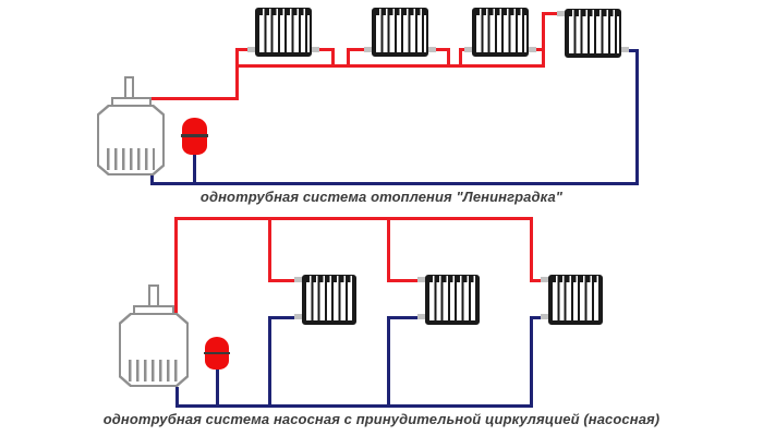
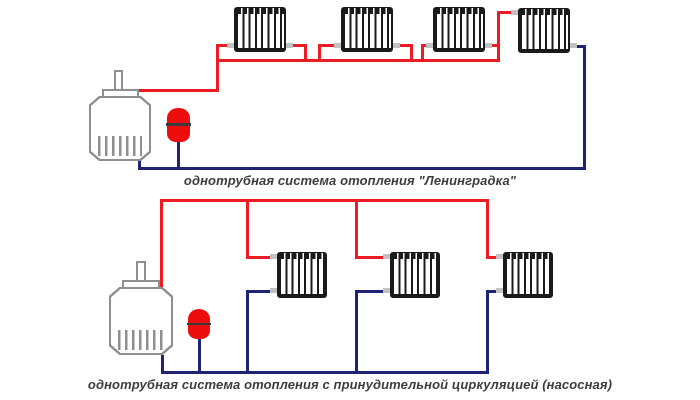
  однотрубная система отопления "Ленинградка"
- однотрубная система насосная с принудительной циркуляцией (насосная)
+ однотрубная система отопления с принудительной циркуляцией (насосная)
